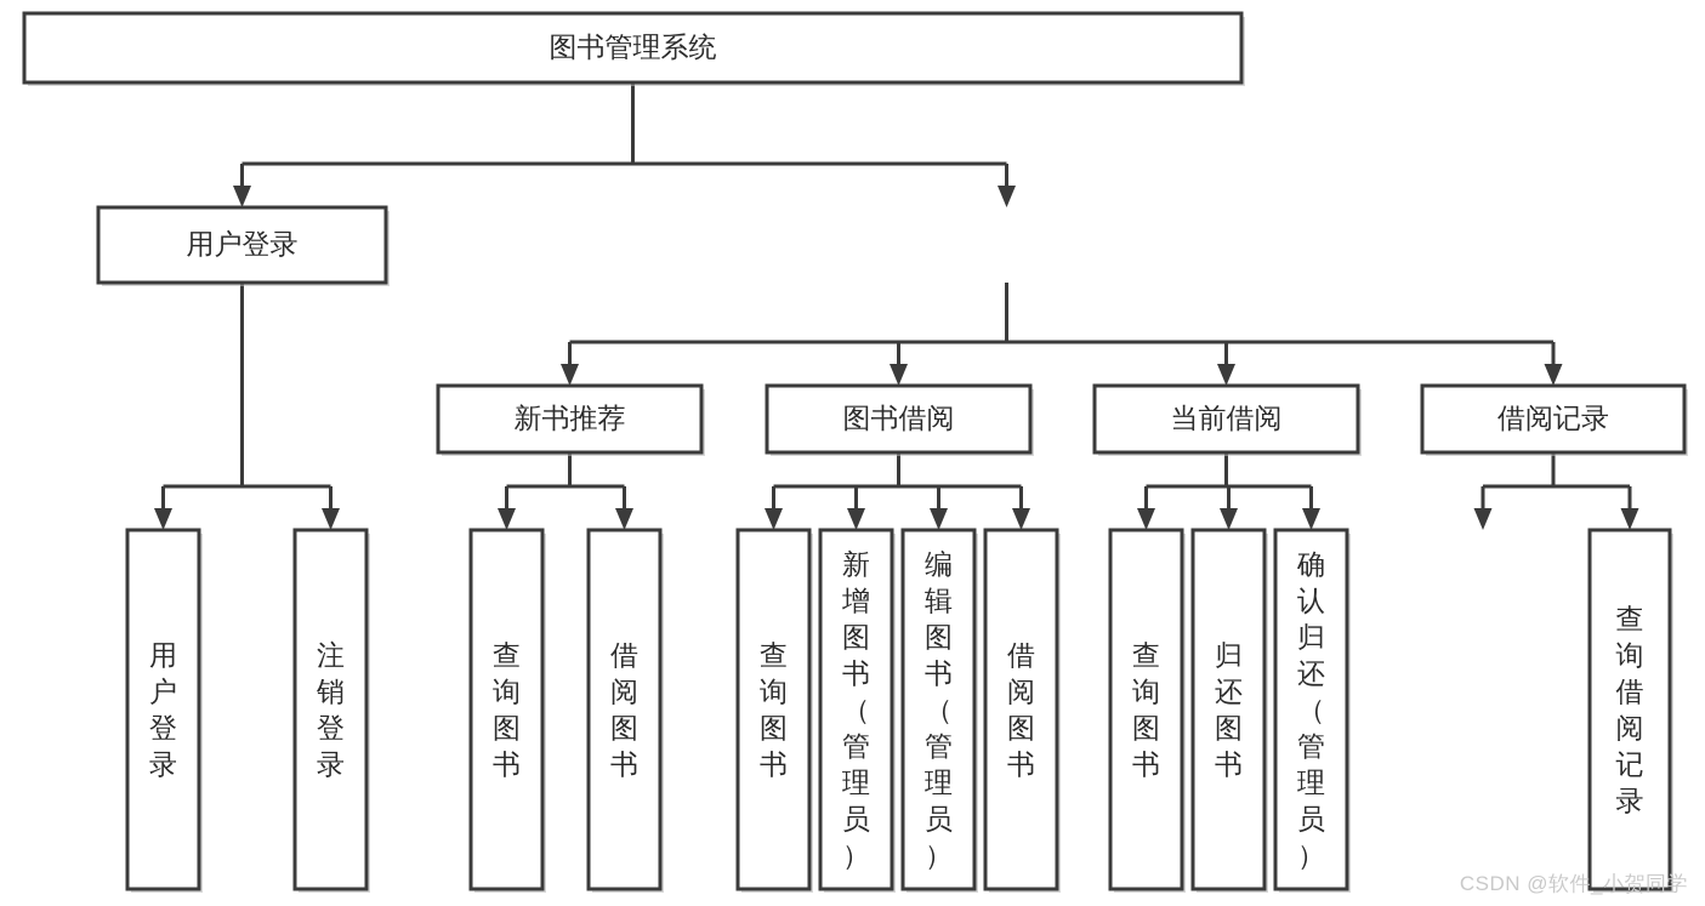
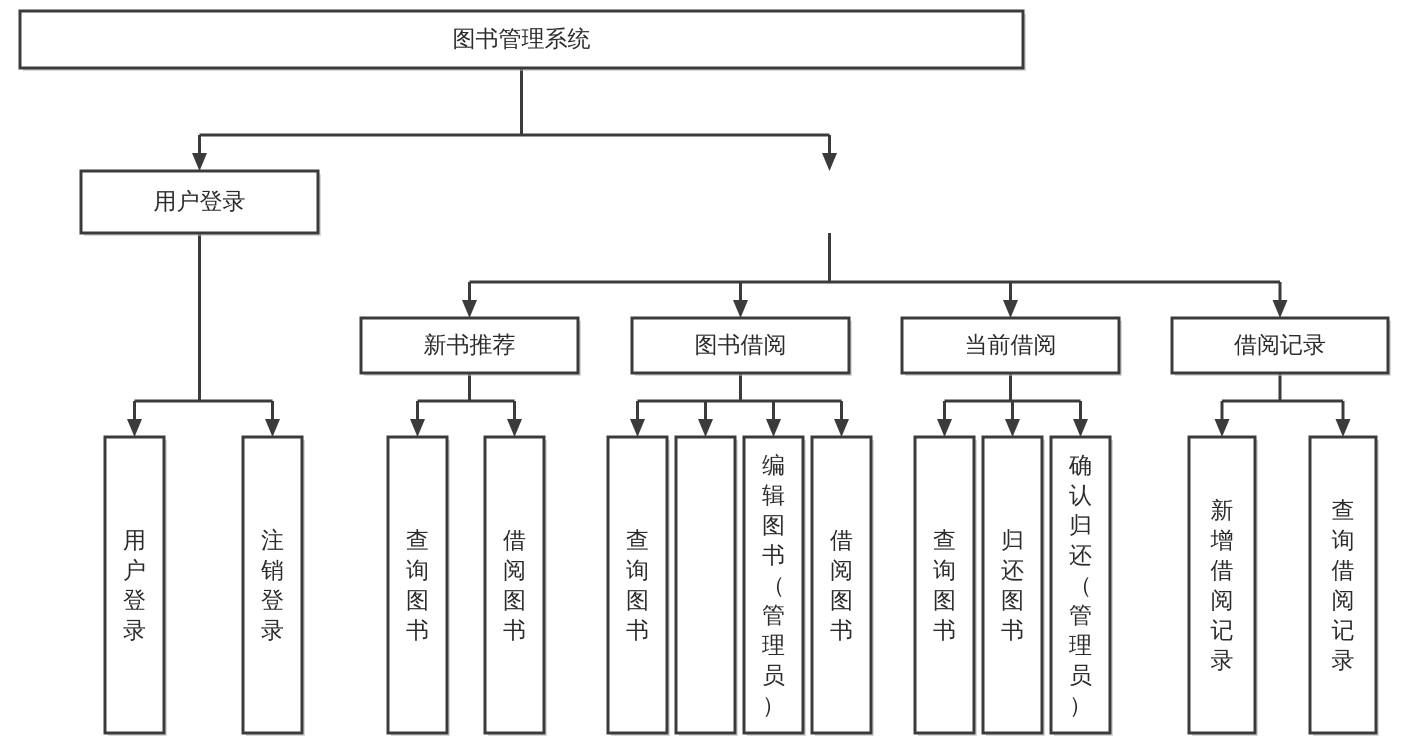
  图书管理系统
  用户登录
  新书推荐
  图书借阅
  当前借阅
  借阅记录
  用户登录
  注销登录
  查询图书
  借阅图书
  查询图书
- 新增图书（管理员）
  编辑图书（管理员）
  借阅图书
  查询图书
  归还图书
  确认归还（管理员）
+ 新增借阅记录
  查询借阅记录
- CSDN @软件_小贺同学
